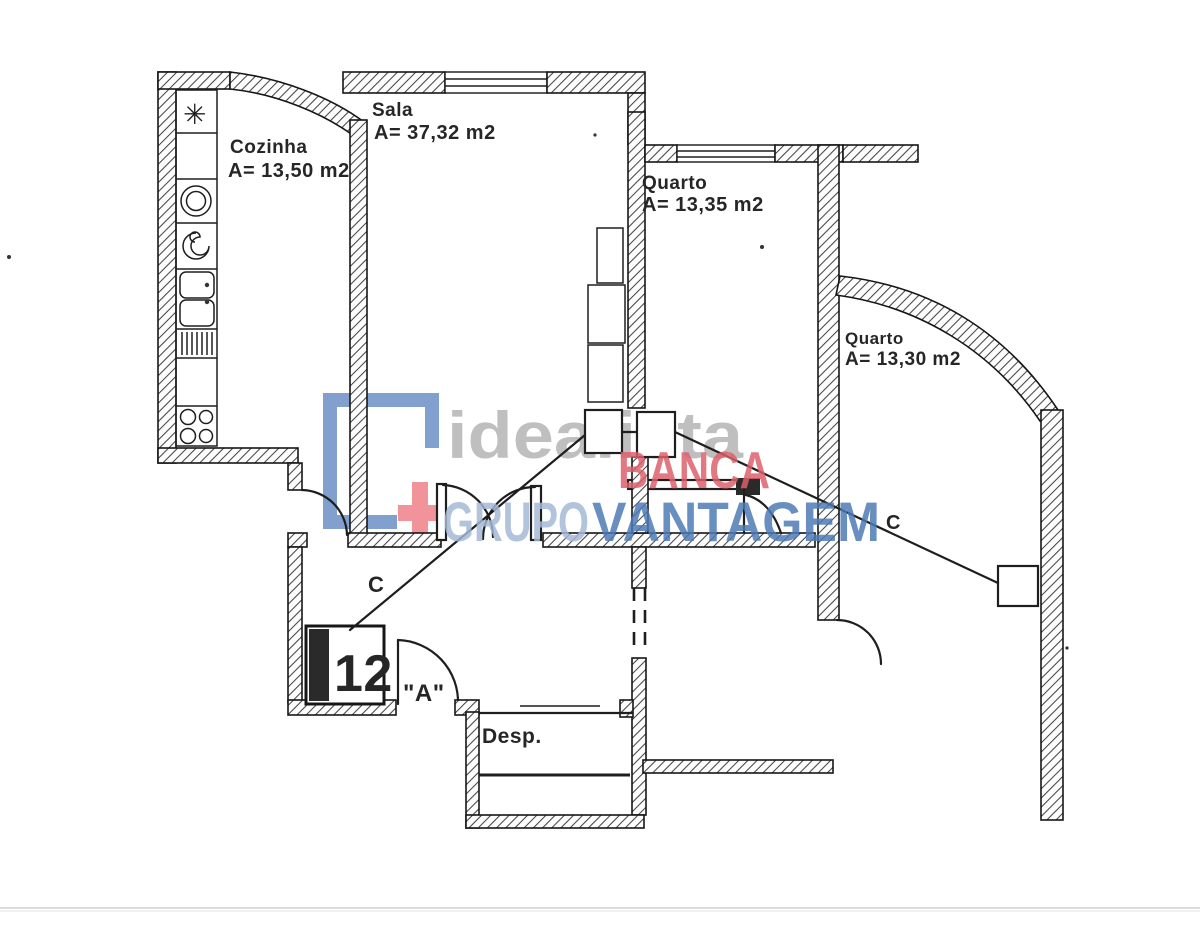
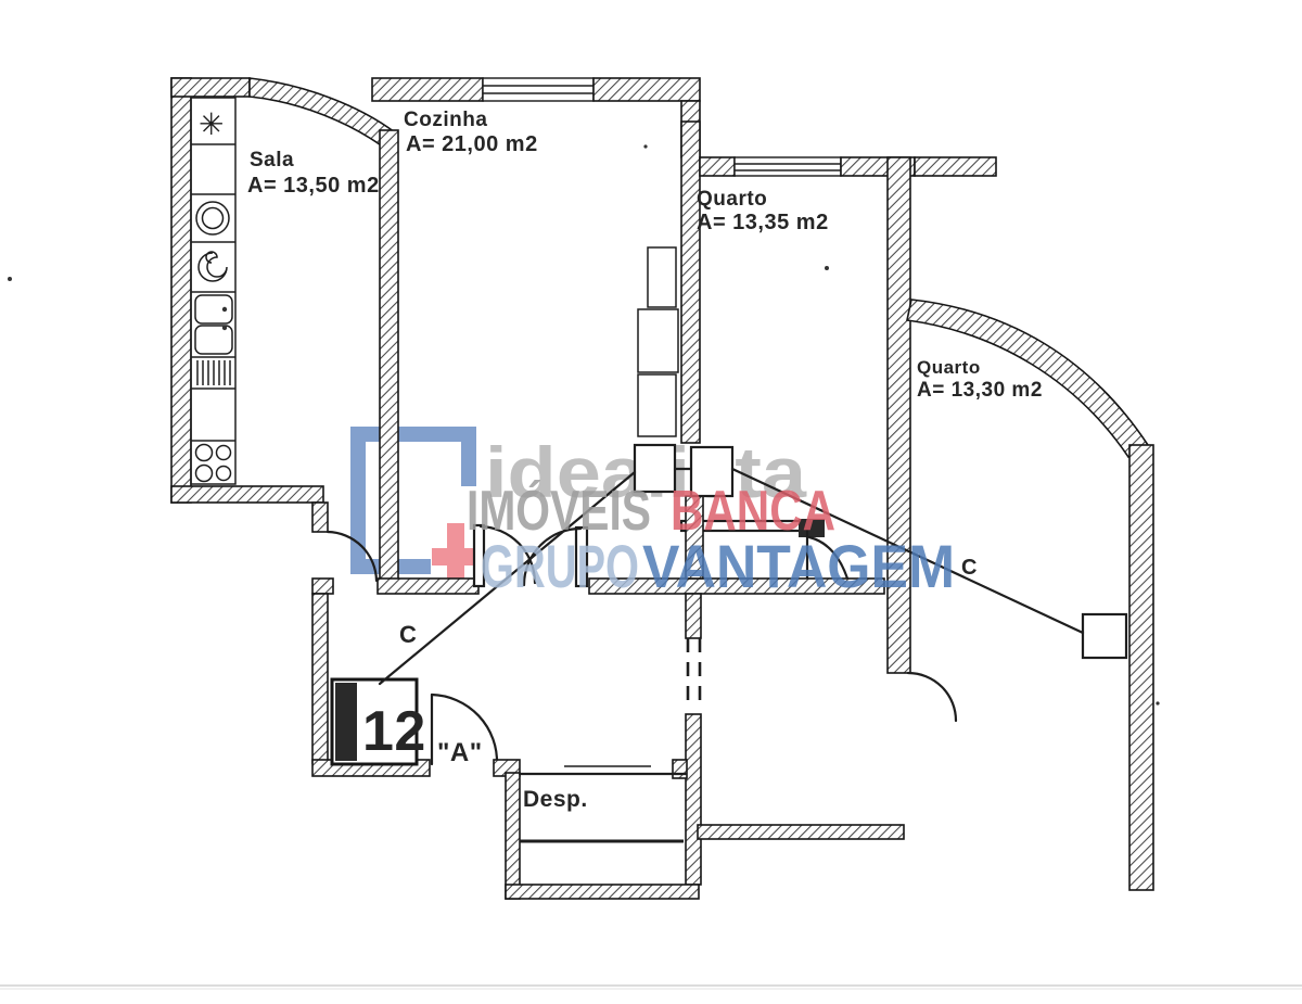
  ideaita
  ✳
- Cozinha
+ Sala
  A= 13,50 m2
- Sala
+ Cozinha
- A= 37,32 m2
+ A= 21,00 m2
  Quarto
  A= 13,35 m2
  Quarto
  A= 13,30 m2
  12
  "A"
  C
  C
  Desp.
+ IMÓVEIS
  BANCA
  GRUPO
  VANTAGEM
